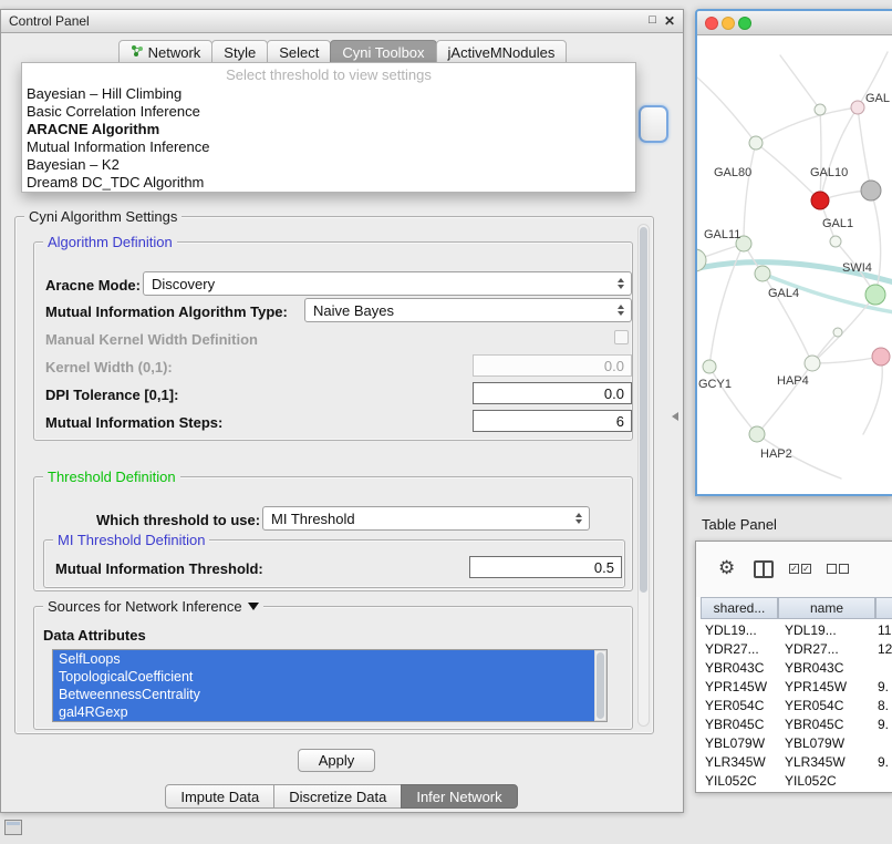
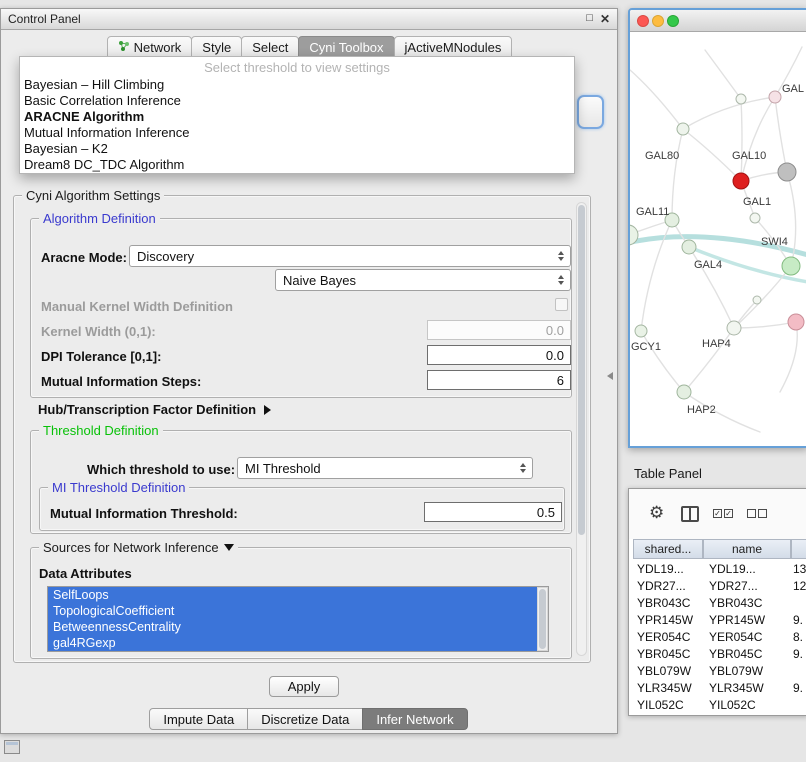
  Control Panel
  □
  ✕
  Network
  Style
  Select
  Cyni Toolbox
  jActiveMNodules
  Select threshold to view settings
  Bayesian – Hill Climbing
  Basic Correlation Inference
  ARACNE Algorithm
  Mutual Information Inference
  Bayesian – K2
  Dream8 DC_TDC Algorithm
  Cyni Algorithm Settings
  Algorithm Definition
  Aracne Mode:
  Discovery
- Mutual Information Algorithm Type:
  Naive Bayes
  Manual Kernel Width Definition
  Kernel Width (0,1):
  0.0
  DPI Tolerance [0,1]:
  0.0
  Mutual Information Steps:
  6
+ Hub/Transcription Factor Definition
  Threshold Definition
  Which threshold to use:
  MI Threshold
  MI Threshold Definition
  Mutual Information Threshold:
  0.5
  Sources for Network Inference
  Data Attributes
  SelfLoops
  TopologicalCoefficient
  BetweennessCentrality
  gal4RGexp
  Apply
  Impute Data
  Discretize Data
  Infer Network
  GAL80
  GAL10
  GAL11
  GAL1
  SWI4
  GAL4
  GCY1
  HAP4
  HAP2
  GAL
  Table Panel
  ⚙
  ✓
  ✓
  shared...
  name
  YDL19...
  YDL19...
- 11
+ 13
  YDR27...
  YDR27...
  12
  YBR043C
  YBR043C
  YPR145W
  YPR145W
  9.
  YER054C
  YER054C
  8.
  YBR045C
  YBR045C
  9.
  YBL079W
  YBL079W
  YLR345W
  YLR345W
  9.
  YIL052C
  YIL052C
